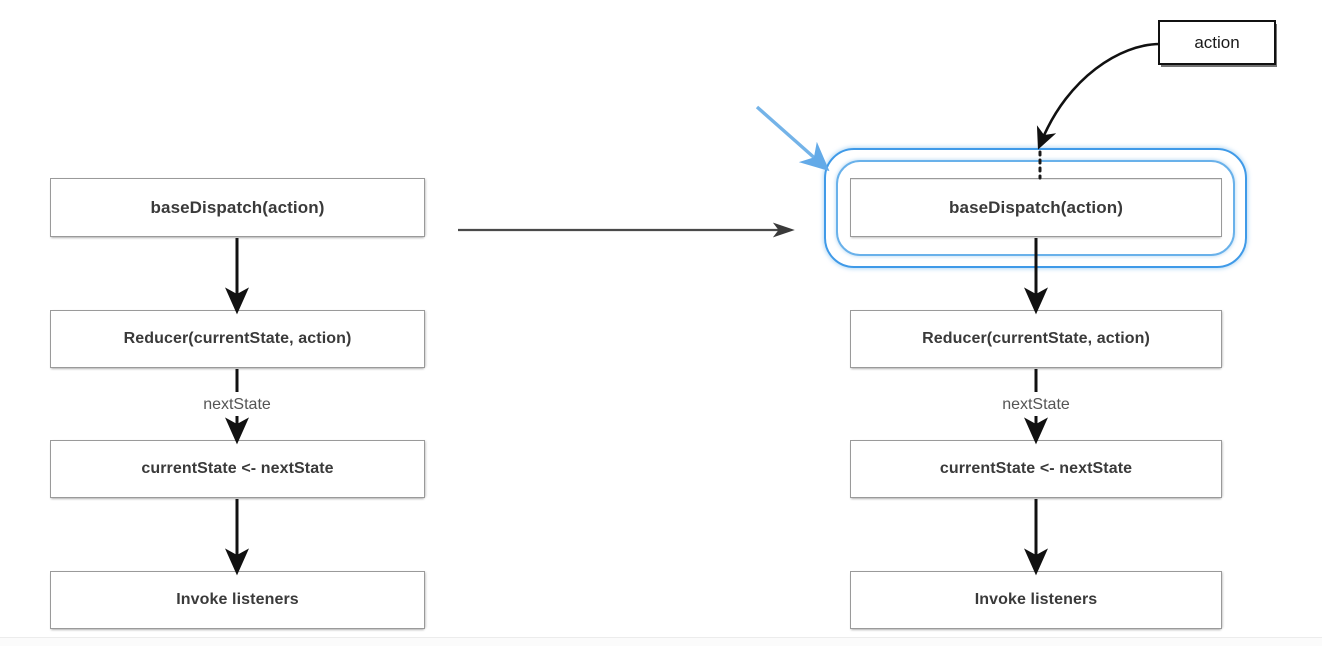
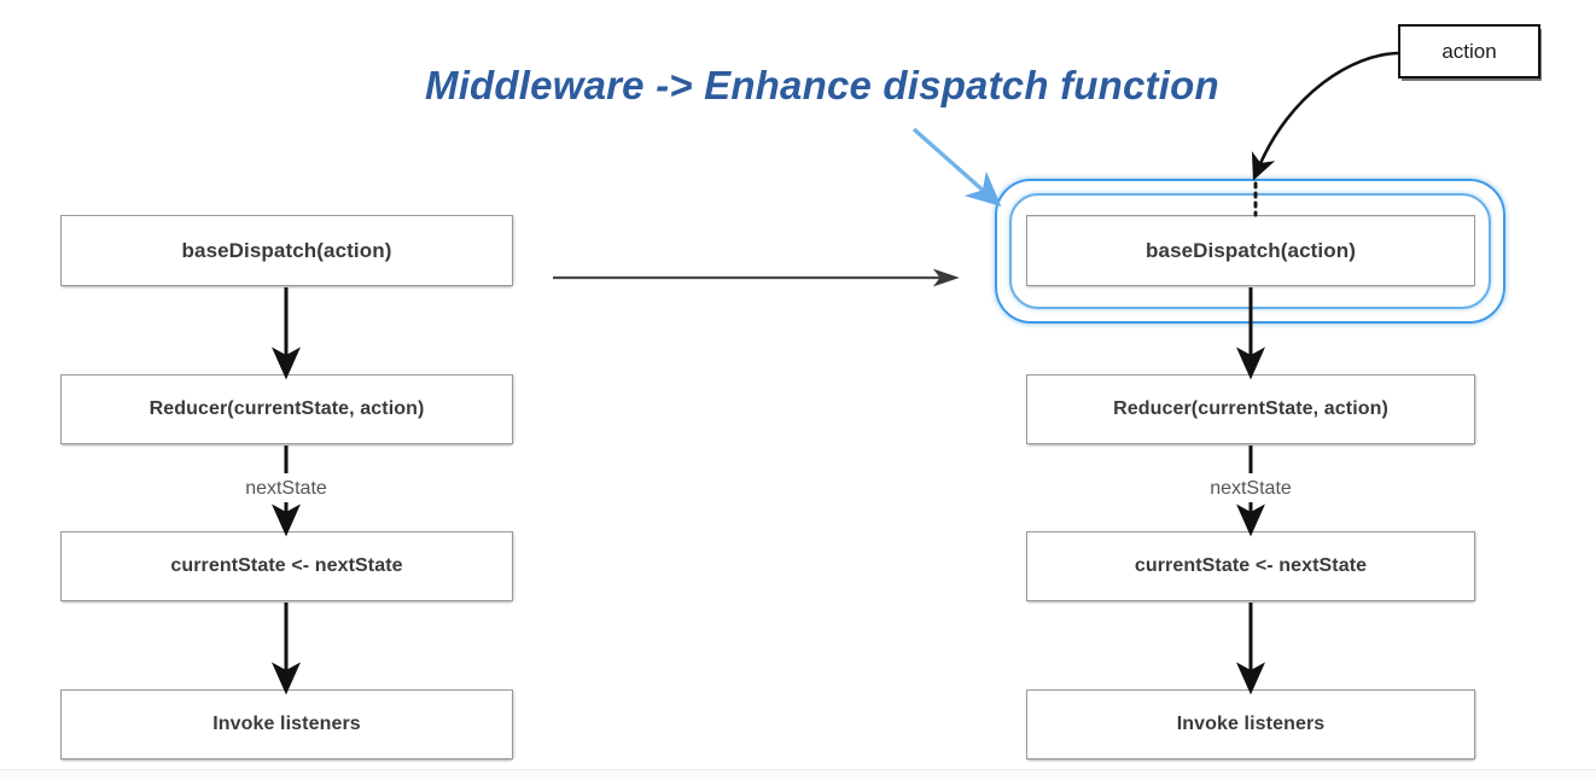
+ Middleware -> Enhance dispatch function
  action
  baseDispatch(action)
  Reducer(currentState, action)
  currentState <- nextState
  Invoke listeners
  nextState
  baseDispatch(action)
  Reducer(currentState, action)
  currentState <- nextState
  Invoke listeners
  nextState
